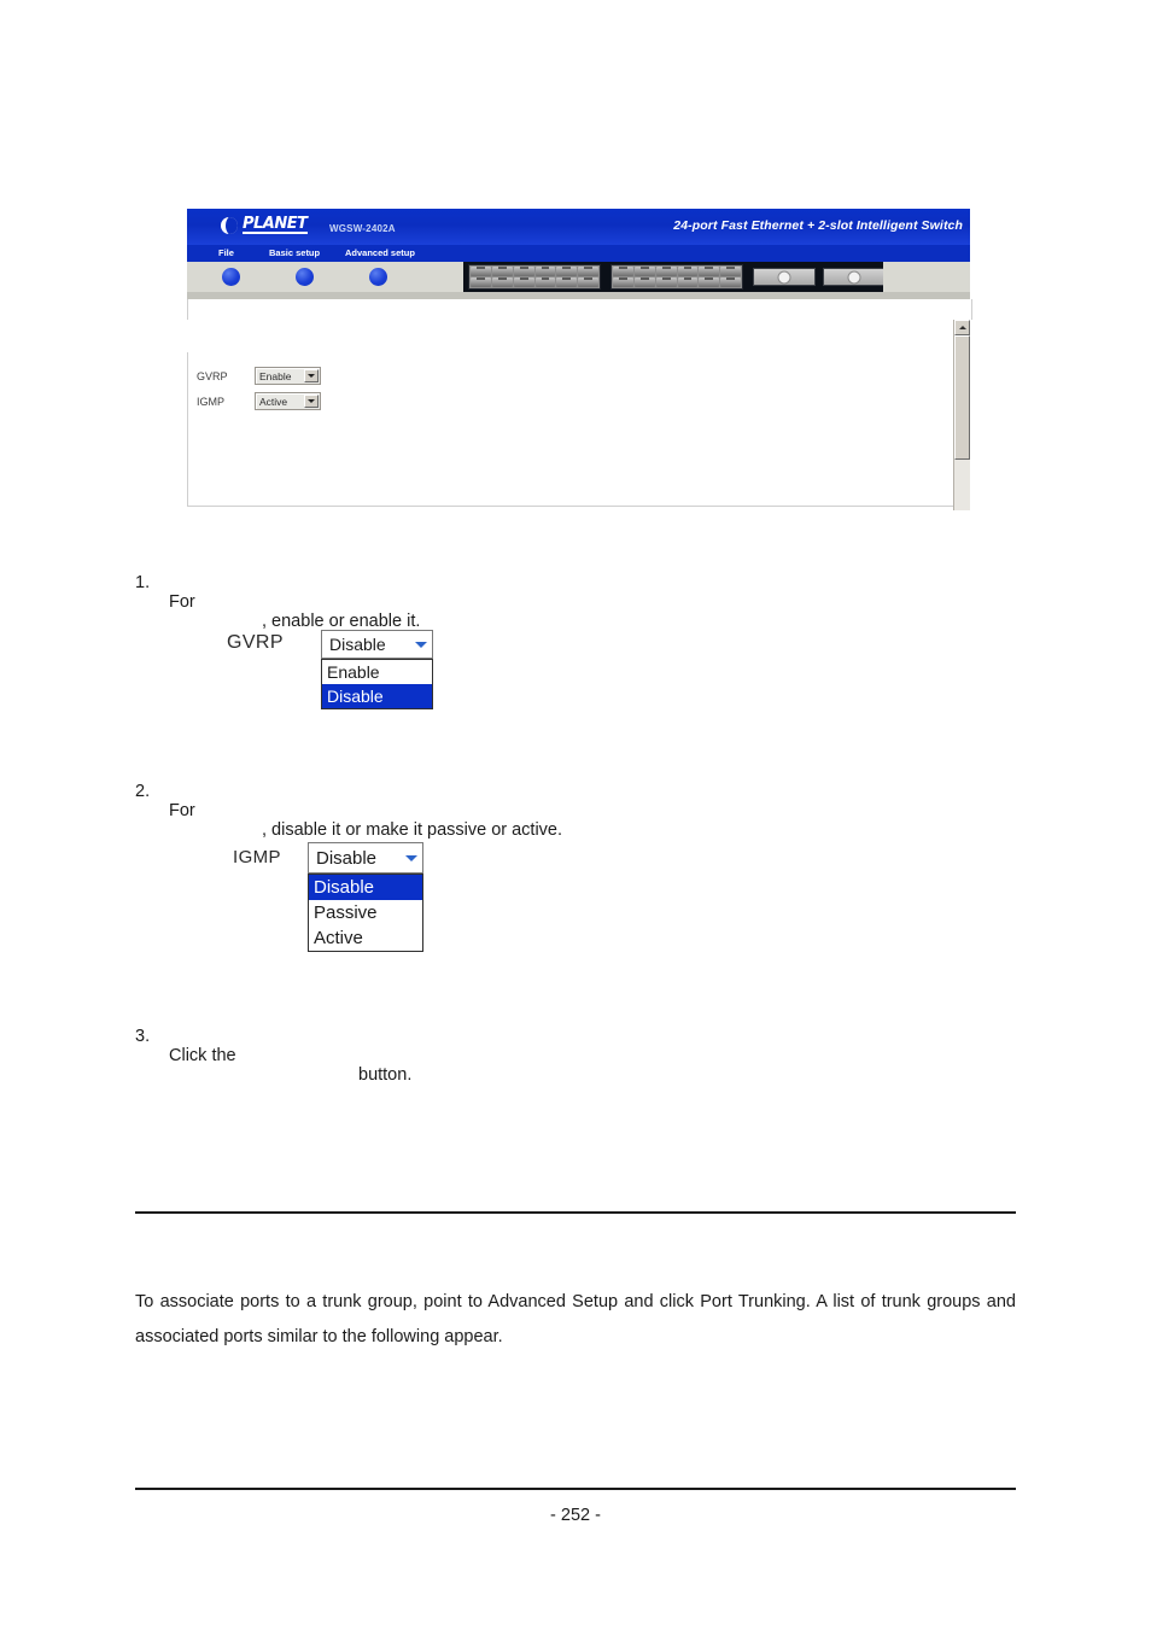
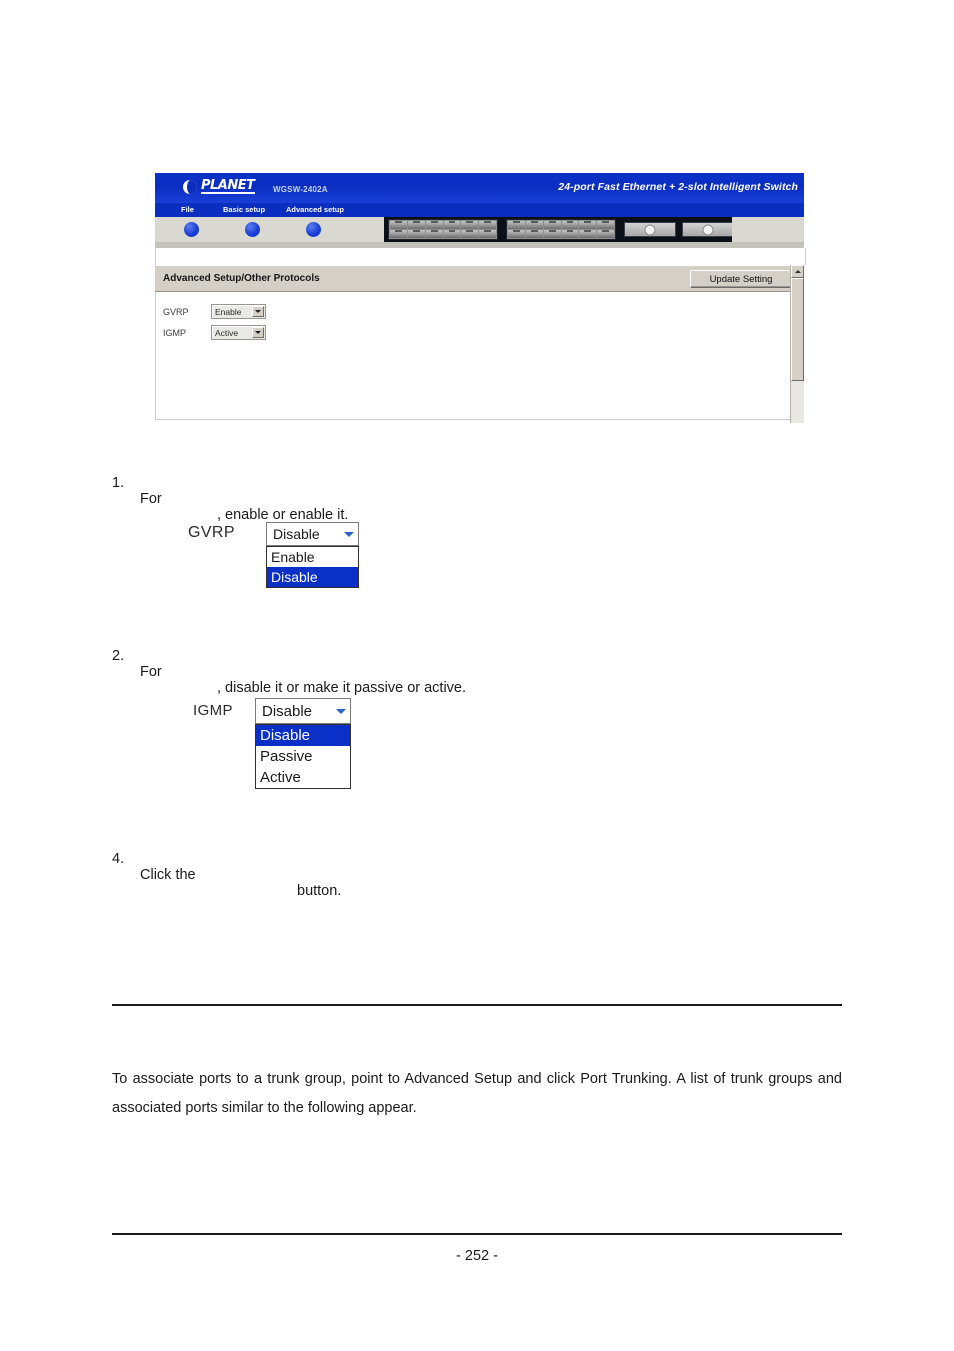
  PLANET
  WGSW-2402A
  24-port Fast Ethernet + 2-slot Intelligent Switch
  File
  Basic setup
  Advanced setup
+ Advanced Setup/Other Protocols
+ Update Setting
  GVRP
  Enable
  IGMP
  Active
  1.
  For
  , enable or enable it.
  GVRP
  Disable
  Enable
  Disable
  2.
  For
  , disable it or make it passive or active.
  IGMP
  Disable
  Disable
  Passive
  Active
- 3.
+ 4.
  Click the
  button.
  To associate ports to a trunk group, point to Advanced Setup and click Port Trunking. A list of trunk groups and associated ports similar to the following appear.
  - 252 -
